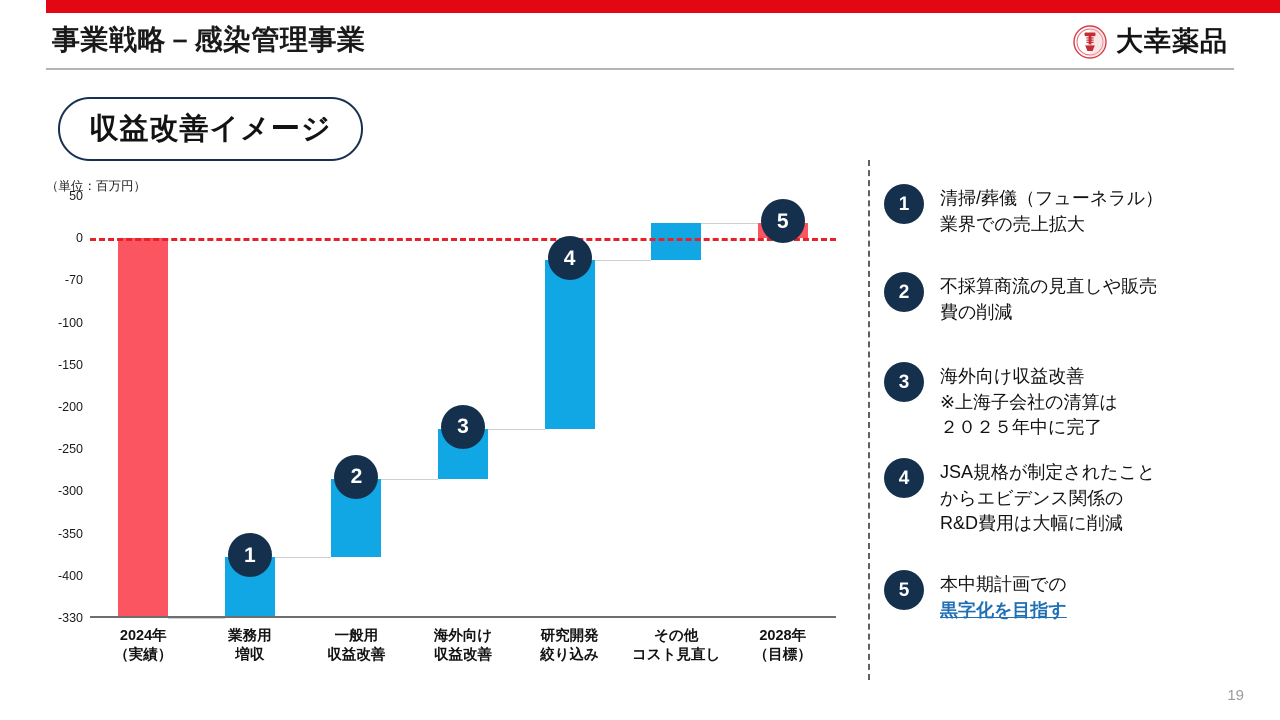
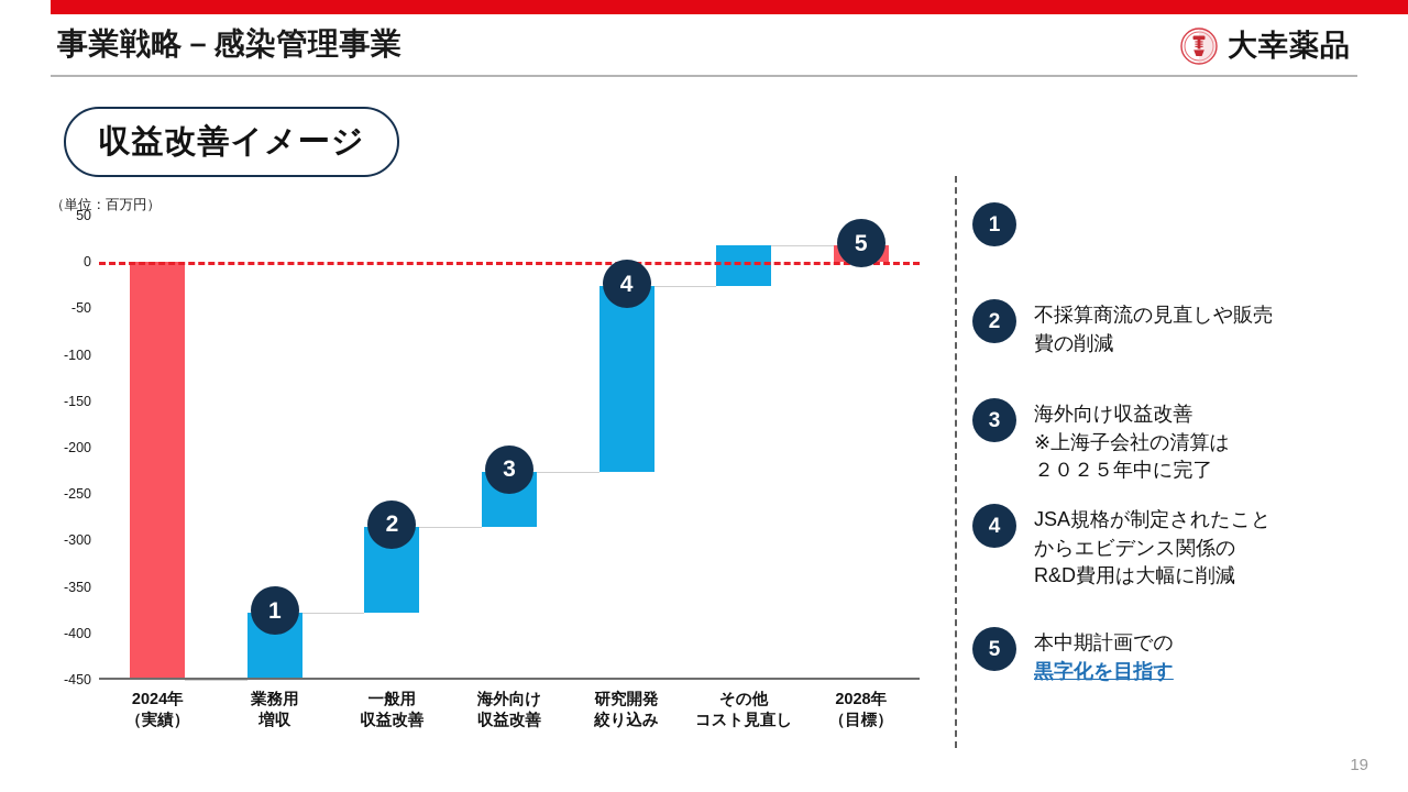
  事業戦略－感染管理事業
  大幸薬品
  収益改善イメージ
  （単位：百万円）
  50
  0
- -70
+ -50
  -100
  -150
  -200
  -250
  -300
  -350
  -400
- -330
+ -450
  2024年
  （実績）
  業務用
  増収
  一般用
  収益改善
  海外向け
  収益改善
  研究開発
  絞り込み
  その他
  コスト見直し
  2028年
  （目標）
  1
  2
  3
  4
  5
  1
- 清掃/葬儀（フューネラル）
- 業界での売上拡大
  2
  不採算商流の見直しや販売
  費の削減
  3
  海外向け収益改善
  ※上海子会社の清算は
  ２０２５年中に完了
  4
  JSA規格が制定されたこと
  からエビデンス関係の
  R&D費用は大幅に削減
  5
  本中期計画での
  黒字化を目指す
  19
